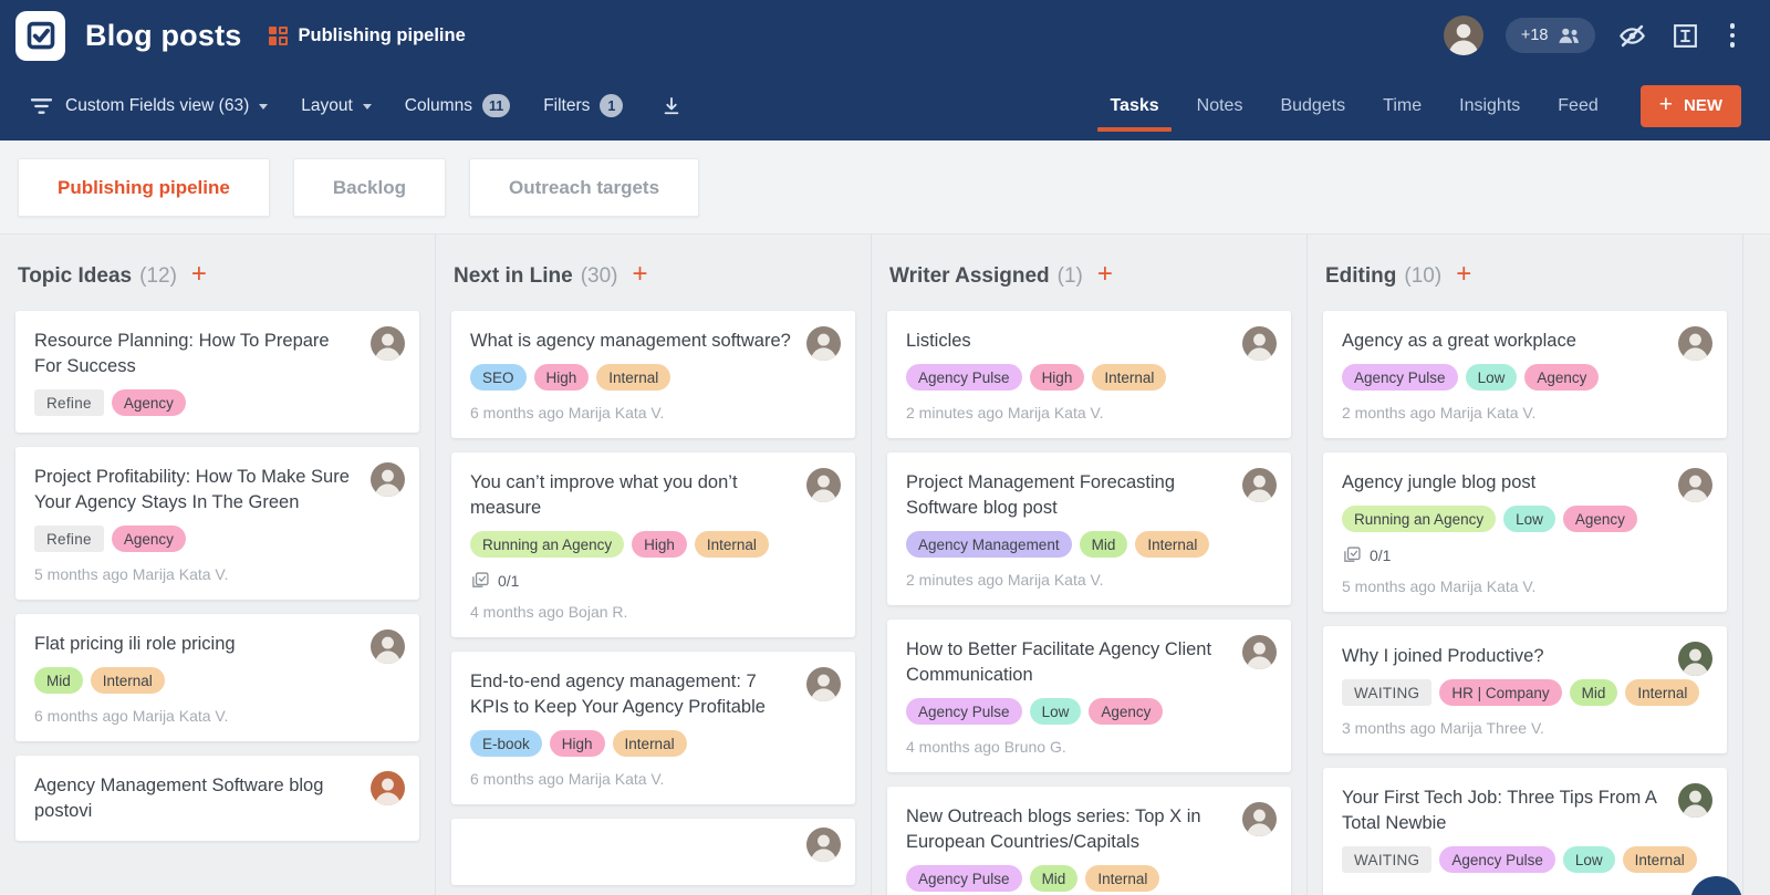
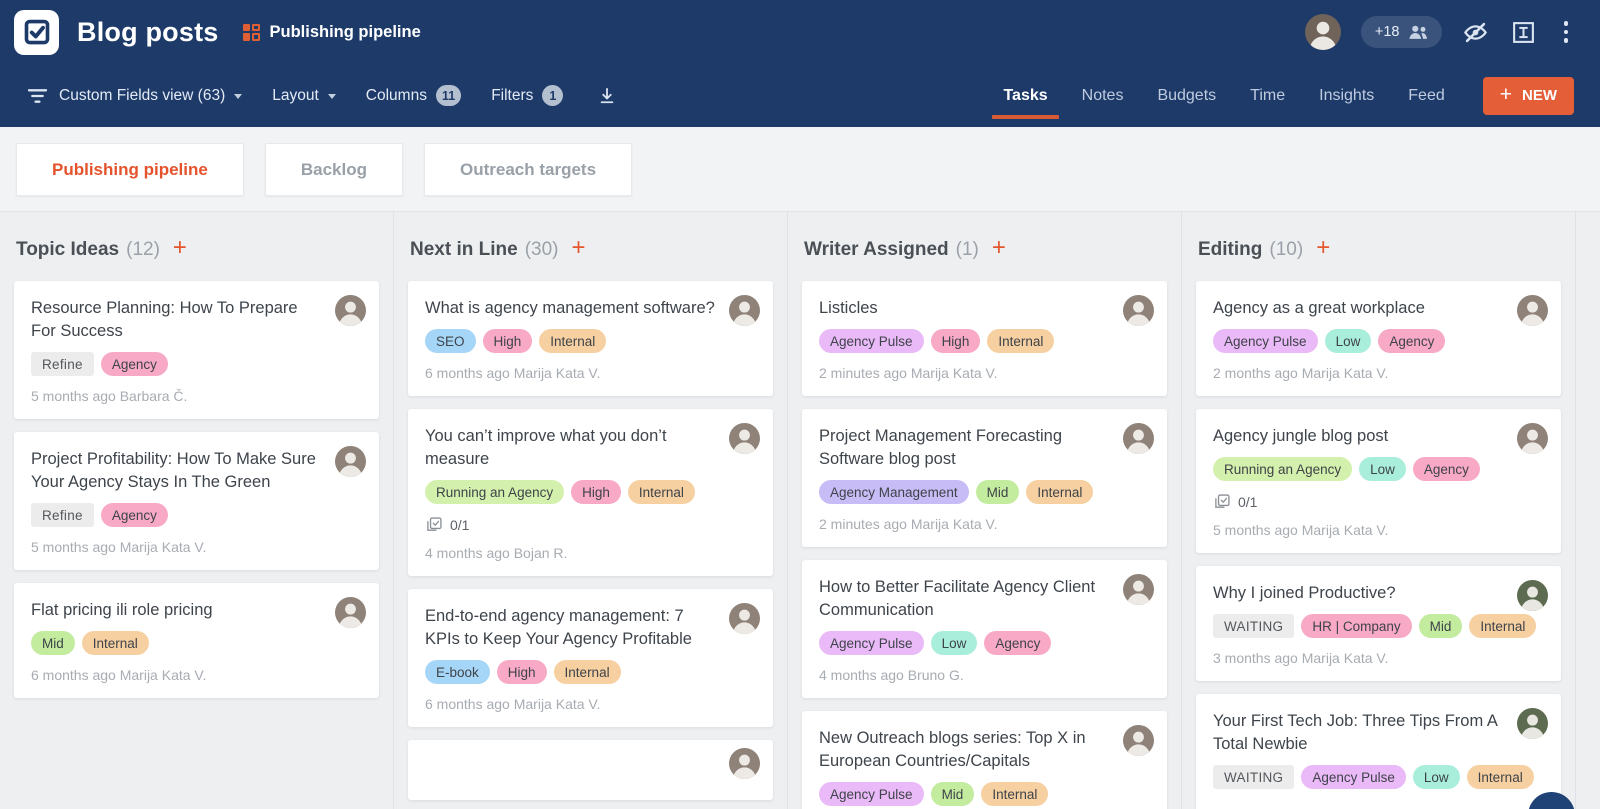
  Blog posts
  Publishing pipeline
  +18
  Custom Fields view (63)
  Layout
  Columns
  11
  Filters
  1
  Tasks
  Notes
  Budgets
  Time
  Insights
  Feed
  +
  NEW
  Publishing pipeline
  Backlog
  Outreach targets
  Topic Ideas
  (12)
  +
  Resource Planning: How To Prepare For Success
  Refine
  Agency
+ 5 months ago Barbara Č.
  Project Profitability: How To Make Sure Your Agency Stays In The Green
  Refine
  Agency
  5 months ago Marija Kata V.
  Flat pricing ili role pricing
  Mid
  Internal
  6 months ago Marija Kata V.
- Agency Management Software blog postovi
  Next in Line
  (30)
  +
  What is agency management software?
  SEO
  High
  Internal
  6 months ago Marija Kata V.
  You can’t improve what you don’t measure
  Running an Agency
  High
  Internal
  0/1
  4 months ago Bojan R.
  End-to-end agency management: 7 KPIs to Keep Your Agency Profitable
  E-book
  High
  Internal
  6 months ago Marija Kata V.
  Writer Assigned
  (1)
  +
  Listicles
  Agency Pulse
  High
  Internal
  2 minutes ago Marija Kata V.
  Project Management Forecasting Software blog post
  Agency Management
  Mid
  Internal
  2 minutes ago Marija Kata V.
  How to Better Facilitate Agency Client Communication
  Agency Pulse
  Low
  Agency
  4 months ago Bruno G.
  New Outreach blogs series: Top X in European Countries/Capitals
  Agency Pulse
  Mid
  Internal
  Editing
  (10)
  +
  Agency as a great workplace
  Agency Pulse
  Low
  Agency
  2 months ago Marija Kata V.
  Agency jungle blog post
  Running an Agency
  Low
  Agency
  0/1
  5 months ago Marija Kata V.
  Why I joined Productive?
  WAITING
  HR | Company
  Mid
  Internal
- 3 months ago Marija Three V.
+ 3 months ago Marija Kata V.
  Your First Tech Job: Three Tips From A Total Newbie
  WAITING
  Agency Pulse
  Low
  Internal
